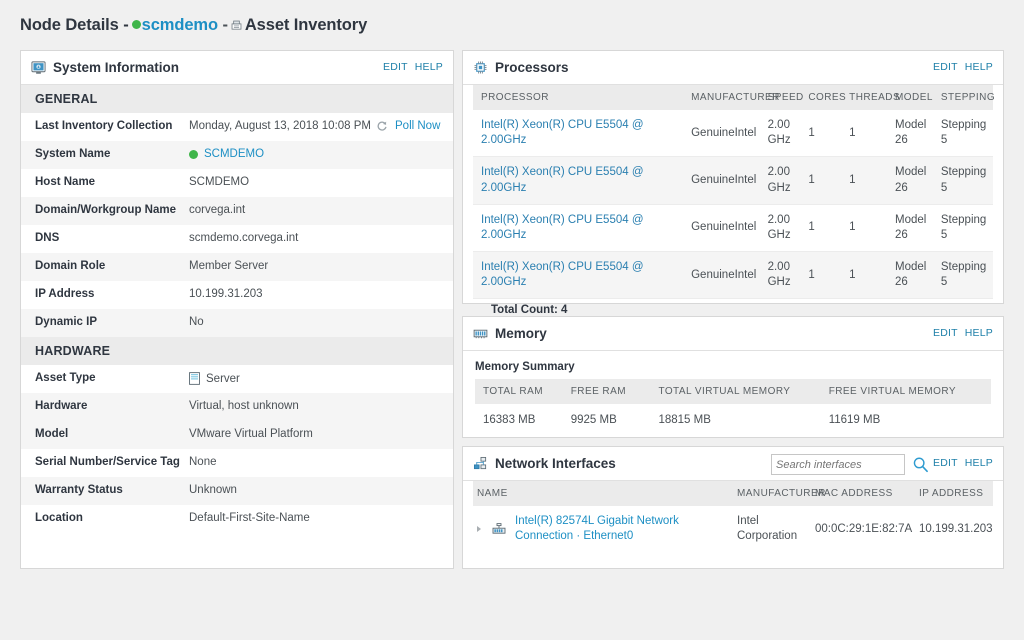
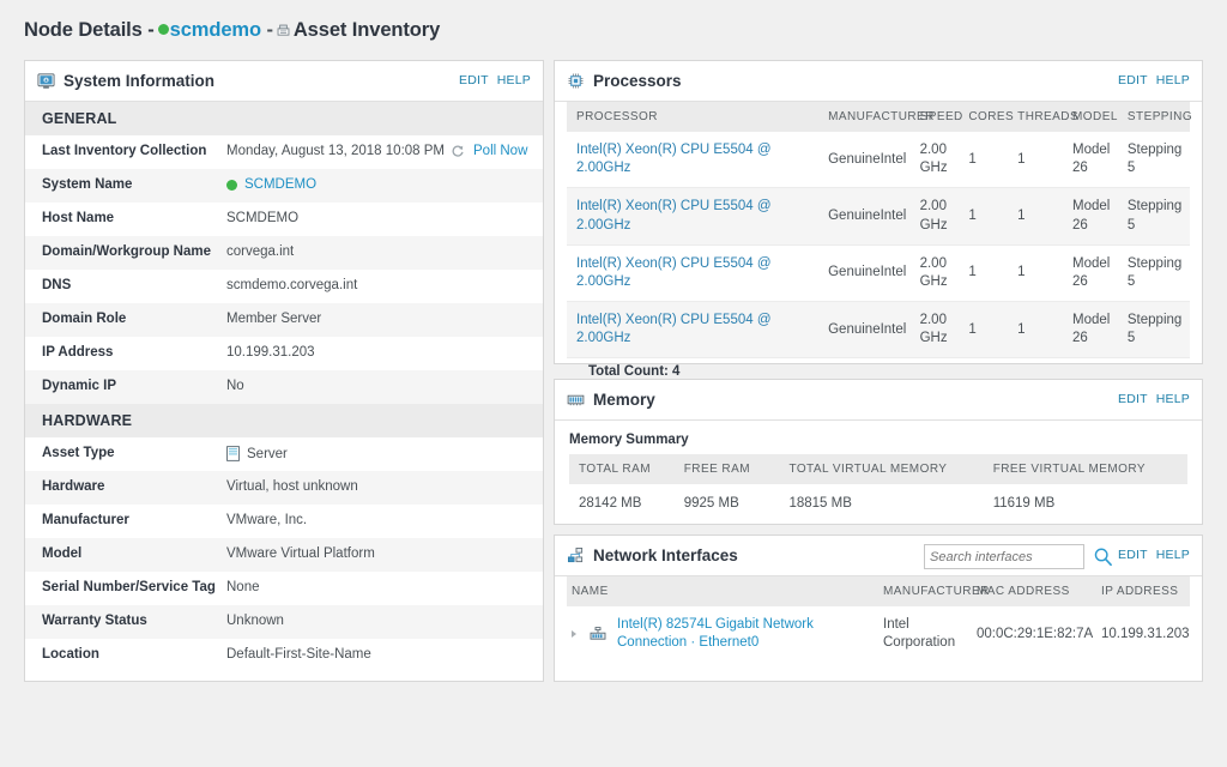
  Node Details - scmdemo - Asset Inventory
  System Information
  EDIT
  HELP
  GENERAL
  Last Inventory Collection
  Monday, August 13, 2018 10:08 PM
  Poll Now
  System Name
  SCMDEMO
  Host Name
  SCMDEMO
  Domain/Workgroup Name
  corvega.int
  DNS
  scmdemo.corvega.int
  Domain Role
  Member Server
  IP Address
  10.199.31.203
  Dynamic IP
  No
  HARDWARE
  Asset Type
  Server
  Hardware
  Virtual, host unknown
+ Manufacturer
+ VMware, Inc.
  Model
  VMware Virtual Platform
  Serial Number/Service Tag
  None
  Warranty Status
  Unknown
  Location
  Default-First-Site-Name
  Processors
  EDIT
  HELP
  PROCESSOR	MANUFACTUR	SPEED	CORES	THREAD	MODEL	STEPPING
  Intel(R) Xeon(R) CPU E5504 @ 2.00GHz	GenuineIntel	2.00 GHz	1	1	Model 26	Stepping 5
  Intel(R) Xeon(R) CPU E5504 @ 2.00GHz	GenuineIntel	2.00 GHz	1	1	Model 26	Stepping 5
  Intel(R) Xeon(R) CPU E5504 @ 2.00GHz	GenuineIntel	2.00 GHz	1	1	Model 26	Stepping 5
  Intel(R) Xeon(R) CPU E5504 @ 2.00GHz	GenuineIntel	2.00 GHz	1	1	Model 26	Stepping 5
  Total Count: 4
  Memory
  EDIT
  HELP
  Memory Summary
  TOTAL RAM	FREE RAM	TOTAL VIRTUAL MEMORY	FREE VIRTUAL MEMORY
- 16383 MB	9925 MB	18815 MB	11619 MB
+ 28142 MB	9925 MB	18815 MB	11619 MB
  Network Interfaces
  Search interfaces
  EDIT
  HELP
  NAME	MANUFACTUR	MAC ADDRESS	IP ADDRESS
  Intel(R) 82574L Gigabit Network Connection · Ethernet0	Intel Corporation	00:0C:29:1E:82:7A	10.199.31.203
